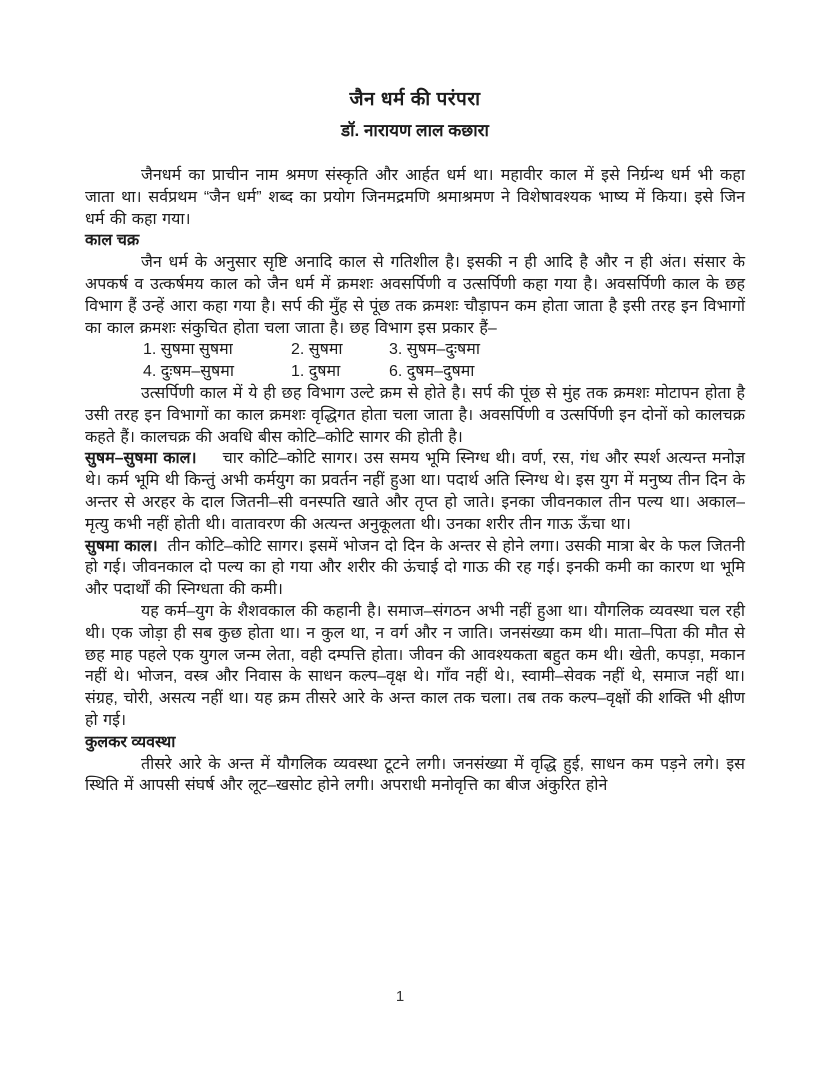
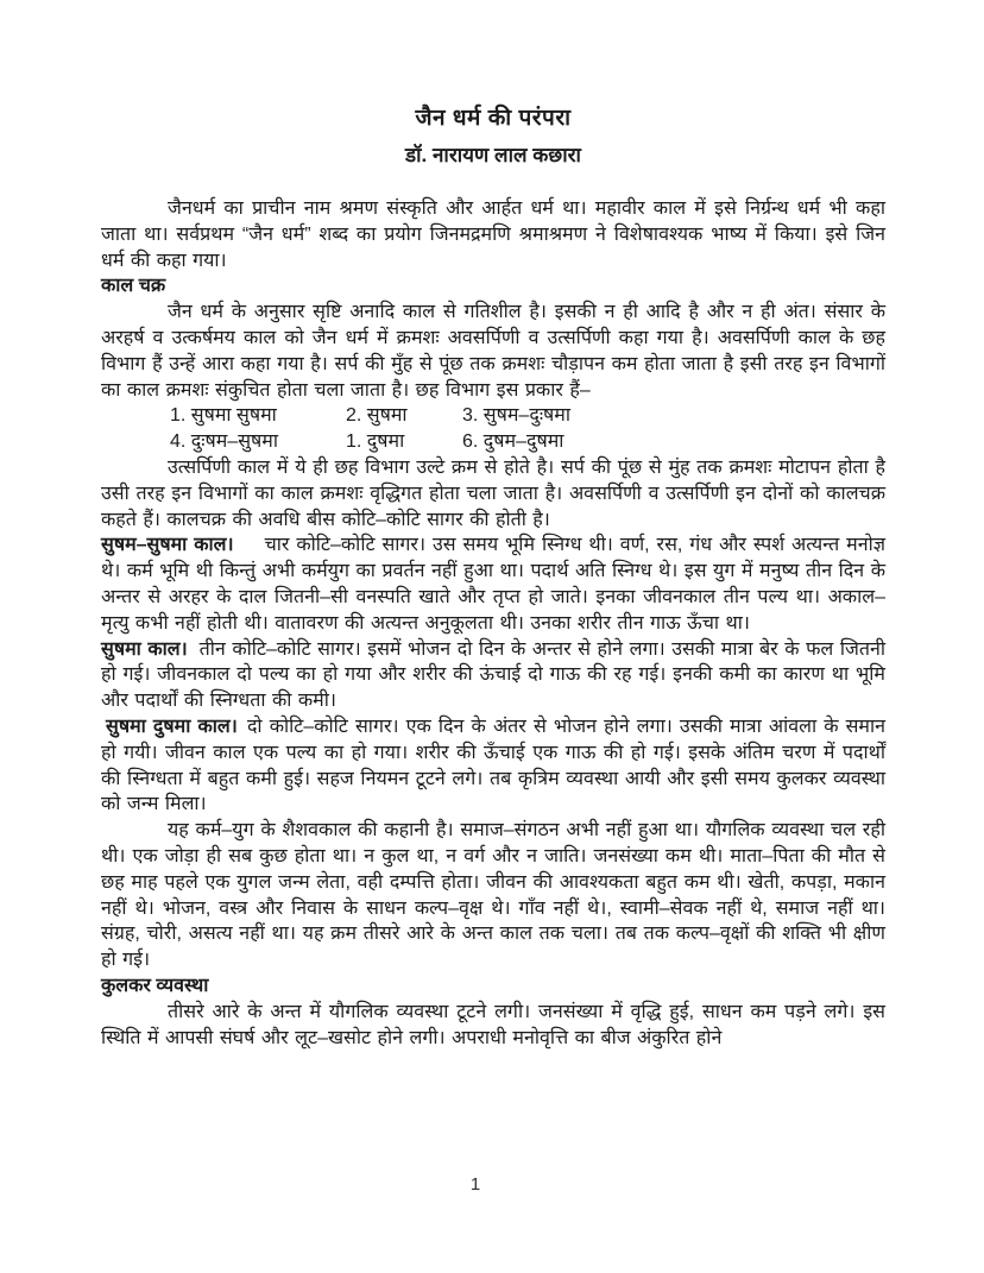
  जैन धर्म की परंपरा
  डॉ. नारायण लाल कछारा
  जैनधर्म का प्राचीन नाम श्रमण संस्कृति और आर्हत धर्म था। महावीर काल में इसे निर्ग्रन्थ धर्म भी कहा जाता था। सर्वप्रथम “जैन धर्म” शब्द का प्रयोग जिनमद्रमणि श्रमाश्रमण ने विशेषावश्यक भाष्य में किया। इसे जिन धर्म की कहा गया।
  काल चक्र
- जैन धर्म के अनुसार सृष्टि अनादि काल से गतिशील है। इसकी न ही आदि है और न ही अंत। संसार के अपकर्ष व उत्कर्षमय काल को जैन धर्म में क्रमशः अवसर्पिणी व उत्सर्पिणी कहा गया है। अवसर्पिणी काल के छह विभाग हैं उन्हें आरा कहा गया है। सर्प की मुँह से पूंछ तक क्रमशः चौड़ापन कम होता जाता है इसी तरह इन विभागों का काल क्रमशः संकुचित होता चला जाता है। छह विभाग इस प्रकार हैं–
+ जैन धर्म के अनुसार सृष्टि अनादि काल से गतिशील है। इसकी न ही आदि है और न ही अंत। संसार के अरहर्ष व उत्कर्षमय काल को जैन धर्म में क्रमशः अवसर्पिणी व उत्सर्पिणी कहा गया है। अवसर्पिणी काल के छह विभाग हैं उन्हें आरा कहा गया है। सर्प की मुँह से पूंछ तक क्रमशः चौड़ापन कम होता जाता है इसी तरह इन विभागों का काल क्रमशः संकुचित होता चला जाता है। छह विभाग इस प्रकार हैं–
  1. सुषमा सुषमा
  2. सुषमा
  3. सुषम–दुःषमा
  4. दुःषम–सुषमा
  1. दुषमा
  6. दुषम–दुषमा
  उत्सर्पिणी काल में ये ही छह विभाग उल्टे क्रम से होते है। सर्प की पूंछ से मुंह तक क्रमशः मोटापन होता है उसी तरह इन विभागों का काल क्रमशः वृद्धिगत होता चला जाता है। अवसर्पिणी व उत्सर्पिणी इन दोनों को कालचक्र कहते हैं। कालचक्र की अवधि बीस कोटि–कोटि सागर की होती है।
  सुषम–सुषमा काल। चार कोटि–कोटि सागर। उस समय भूमि स्निग्ध थी। वर्ण, रस, गंध और स्पर्श अत्यन्त मनोज्ञ थे। कर्म भूमि थी किन्तुं अभी कर्मयुग का प्रवर्तन नहीं हुआ था। पदार्थ अति स्निग्ध थे। इस युग में मनुष्य तीन दिन के अन्तर से अरहर के दाल जितनी–सी वनस्पति खाते और तृप्त हो जाते। इनका जीवनकाल तीन पल्य था। अकाल–मृत्यु कभी नहीं होती थी। वातावरण की अत्यन्त अनुकूलता थी। उनका शरीर तीन गाऊ ऊँचा था।
  सुषमा काल। तीन कोटि–कोटि सागर। इसमें भोजन दो दिन के अन्तर से होने लगा। उसकी मात्रा बेर के फल जितनी हो गई। जीवनकाल दो पल्य का हो गया और शरीर की ऊंचाई दो गाऊ की रह गई। इनकी कमी का कारण था भूमि और पदार्थों की स्निग्धता की कमी।
+ सुषमा दुषमा काल। दो कोटि–कोटि सागर। एक दिन के अंतर से भोजन होने लगा। उसकी मात्रा आंवला के समान हो गयी। जीवन काल एक पल्य का हो गया। शरीर की ऊँचाई एक गाऊ की हो गई। इसके अंतिम चरण में पदार्थों की स्निग्धता में बहुत कमी हुई। सहज नियमन टूटने लगे। तब कृत्रिम व्यवस्था आयी और इसी समय कुलकर व्यवस्था को जन्म मिला।
  यह कर्म–युग के शैशवकाल की कहानी है। समाज–संगठन अभी नहीं हुआ था। यौगलिक व्यवस्था चल रही थी। एक जोड़ा ही सब कुछ होता था। न कुल था, न वर्ग और न जाति। जनसंख्या कम थी। माता–पिता की मौत से छह माह पहले एक युगल जन्म लेता, वही दम्पत्ति होता। जीवन की आवश्यकता बहुत कम थी। खेती, कपड़ा, मकान नहीं थे। भोजन, वस्त्र और निवास के साधन कल्प–वृक्ष थे। गाँव नहीं थे।, स्वामी–सेवक नहीं थे, समाज नहीं था। संग्रह, चोरी, असत्य नहीं था। यह क्रम तीसरे आरे के अन्त काल तक चला। तब तक कल्प–वृक्षों की शक्ति भी क्षीण हो गई।
  कुलकर व्यवस्था
  तीसरे आरे के अन्त में यौगलिक व्यवस्था टूटने लगी। जनसंख्या में वृद्धि हुई, साधन कम पड़ने लगे। इस स्थिति में आपसी संघर्ष और लूट–खसोट होने लगी। अपराधी मनोवृत्ति का बीज अंकुरित होने
  1
